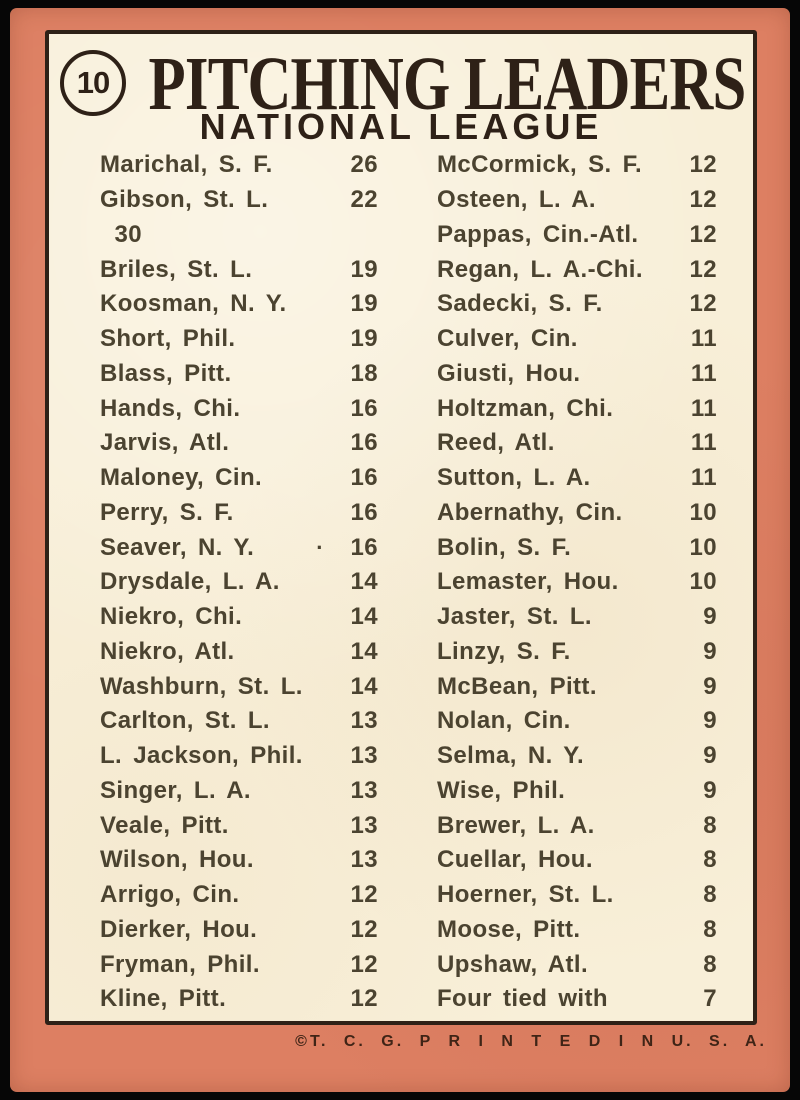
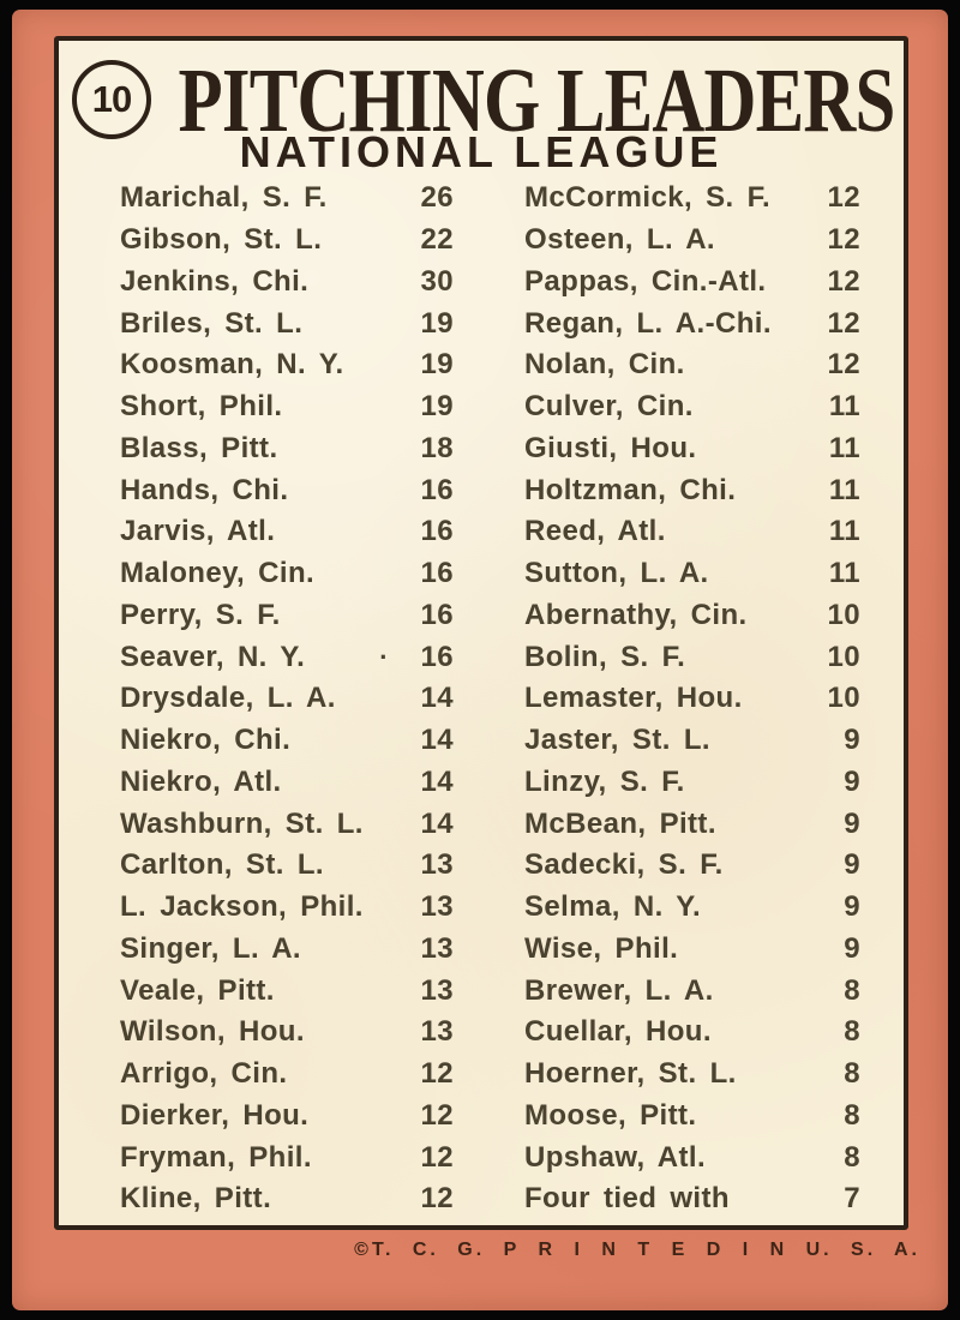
  10
  PITCHING LEADERS
  NATIONAL LEAGUE
  Marichal, S. F.
  26
  Gibson, St. L.
  22
+ Jenkins, Chi.
  30
  Briles, St. L.
  19
  Koosman, N. Y.
  19
  Short, Phil.
  19
  Blass, Pitt.
  18
  Hands, Chi.
  16
  Jarvis, Atl.
  16
  Maloney, Cin.
  16
  Perry, S. F.
  16
  Seaver, N. Y.
  ·
  16
  Drysdale, L. A.
  14
  Niekro, Chi.
  14
  Niekro, Atl.
  14
  Washburn, St. L.
  14
  Carlton, St. L.
  13
  L. Jackson, Phil.
  13
  Singer, L. A.
  13
  Veale, Pitt.
  13
  Wilson, Hou.
  13
  Arrigo, Cin.
  12
  Dierker, Hou.
  12
  Fryman, Phil.
  12
  Kline, Pitt.
  12
  McCormick, S. F.
  12
  Osteen, L. A.
  12
  Pappas, Cin.-Atl.
  12
  Regan, L. A.-Chi.
  12
- Sadecki, S. F.
+ Nolan, Cin.
  12
  Culver, Cin.
  11
  Giusti, Hou.
  11
  Holtzman, Chi.
  11
  Reed, Atl.
  11
  Sutton, L. A.
  11
  Abernathy, Cin.
  10
  Bolin, S. F.
  10
  Lemaster, Hou.
  10
  Jaster, St. L.
  9
  Linzy, S. F.
  9
  McBean, Pitt.
  9
- Nolan, Cin.
+ Sadecki, S. F.
  9
  Selma, N. Y.
  9
  Wise, Phil.
  9
  Brewer, L. A.
  8
  Cuellar, Hou.
  8
  Hoerner, St. L.
  8
  Moose, Pitt.
  8
  Upshaw, Atl.
  8
  Four tied with
  7
  ©T. C. G. P R I N T E D I N U. S. A.
